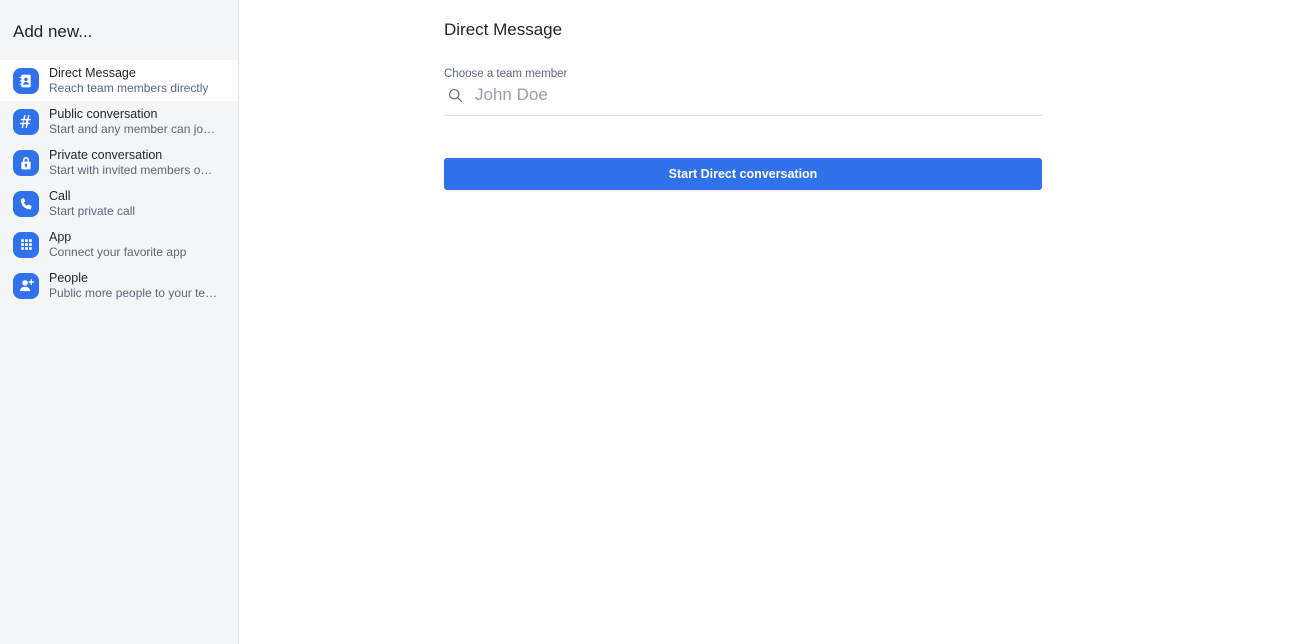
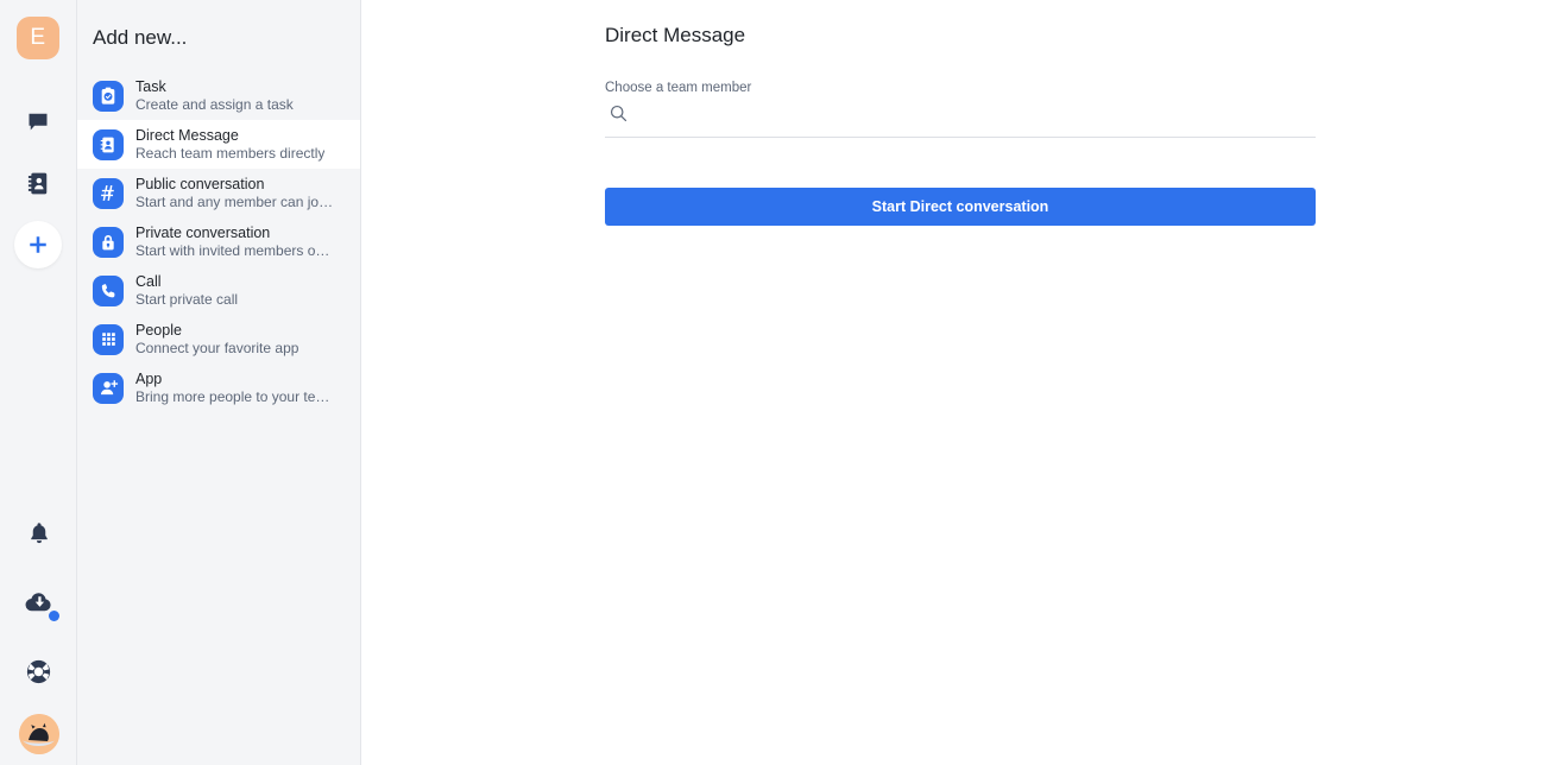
+ E
  Add new...
+ Task
+ Create and assign a task
  Direct Message
  Reach team members directly
  Public conversation
  Start and any member can jo…
  Private conversation
  Start with invited members o…
  Call
  Start private call
- App
+ People
  Connect your favorite app
- People
+ App
- Public more people to your te…
+ Bring more people to your te…
  Direct Message
  Choose a team member
- John Doe
  Start Direct conversation
